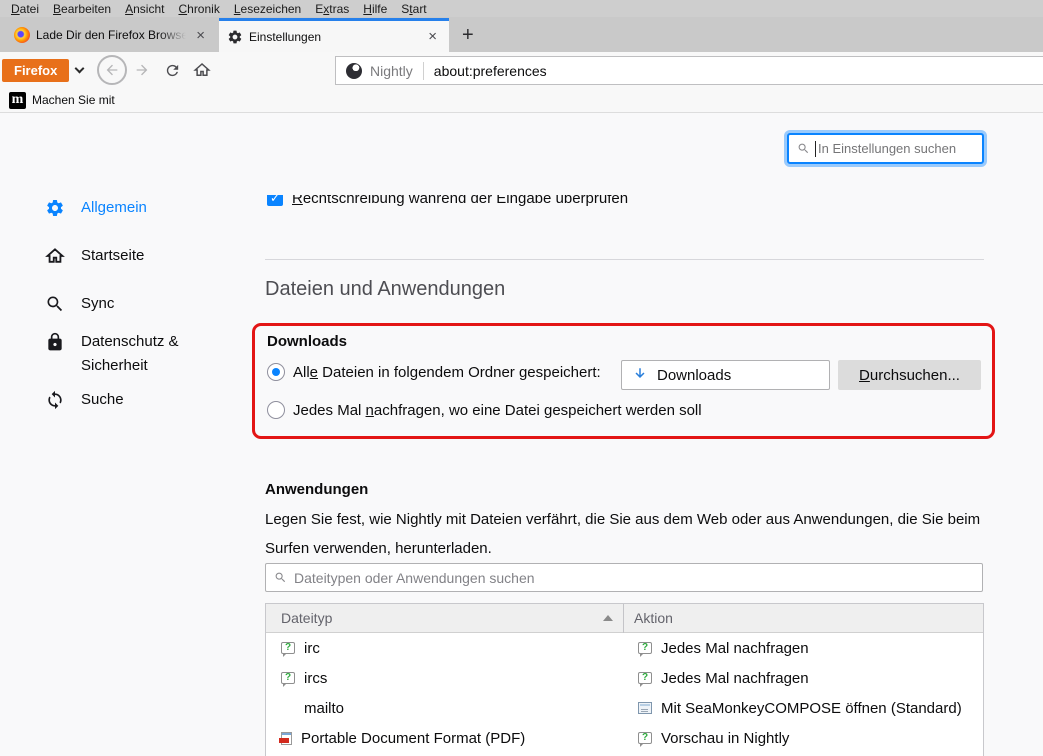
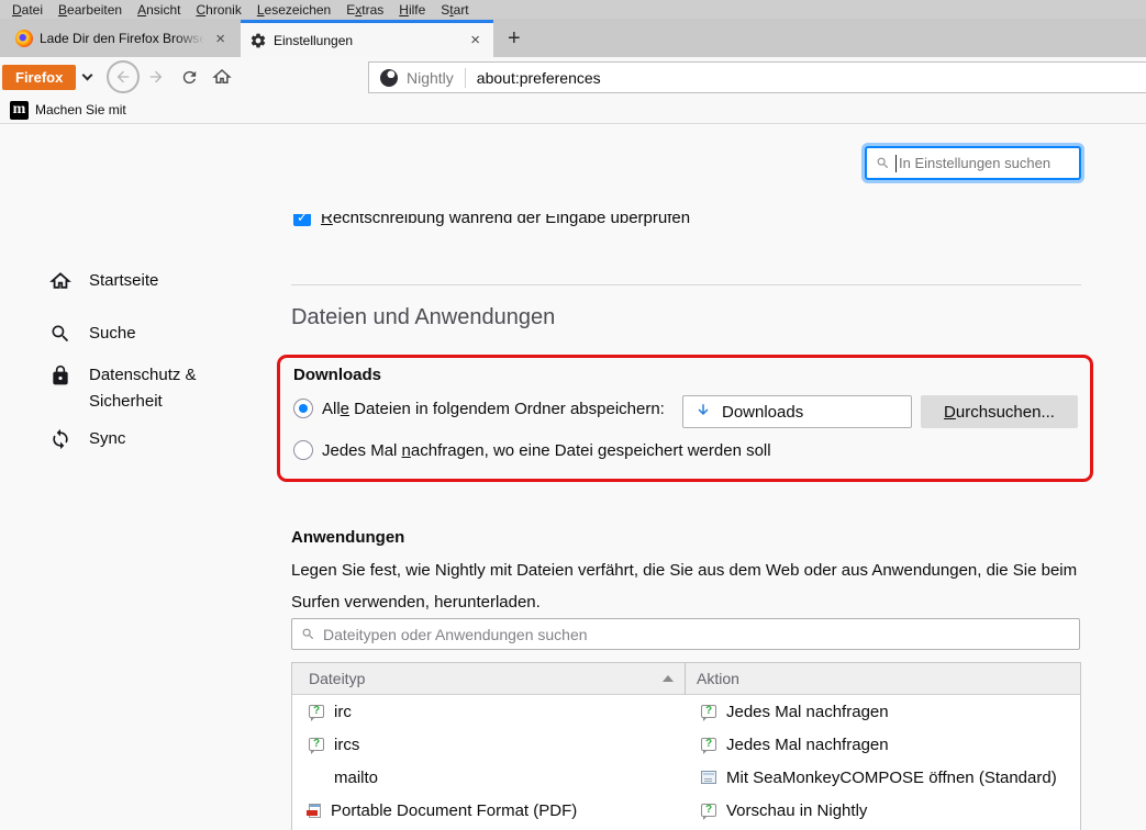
  Datei
  Bearbeiten
  Ansicht
  Chronik
  Lesezeichen
  Extras
  Hilfe
  Start
  Lade Dir den Firefox Browse
  ×
  Einstellungen
  ×
  +
  Firefox
  Nightly
  about:preferences
  m
  Machen Sie mit
  In Einstellungen suchen
- Allgemein
  Startseite
- Sync
+ Suche
  Datenschutz & Sicherheit
- Suche
+ Sync
  ✓
  Rechtschreibung während der Eingabe überprüfen
  Dateien und Anwendungen
  Downloads
- Alle Dateien in folgendem Ordner gespeichert:
+ Alle Dateien in folgendem Ordner abspeichern:
  Downloads
  Durchsuchen...
  Jedes Mal nachfragen, wo eine Datei gespeichert werden soll
  Anwendungen
  Legen Sie fest, wie Nightly mit Dateien verfährt, die Sie aus dem Web oder aus Anwendungen, die Sie beim Surfen verwenden, herunterladen.
  Dateitypen oder Anwendungen suchen
  Dateityp
  Aktion
  irc
  Jedes Mal nachfragen
  ircs
  Jedes Mal nachfragen
  mailto
  Mit SeaMonkeyCOMPOSE öffnen (Standard)
  Portable Document Format (PDF)
  Vorschau in Nightly
